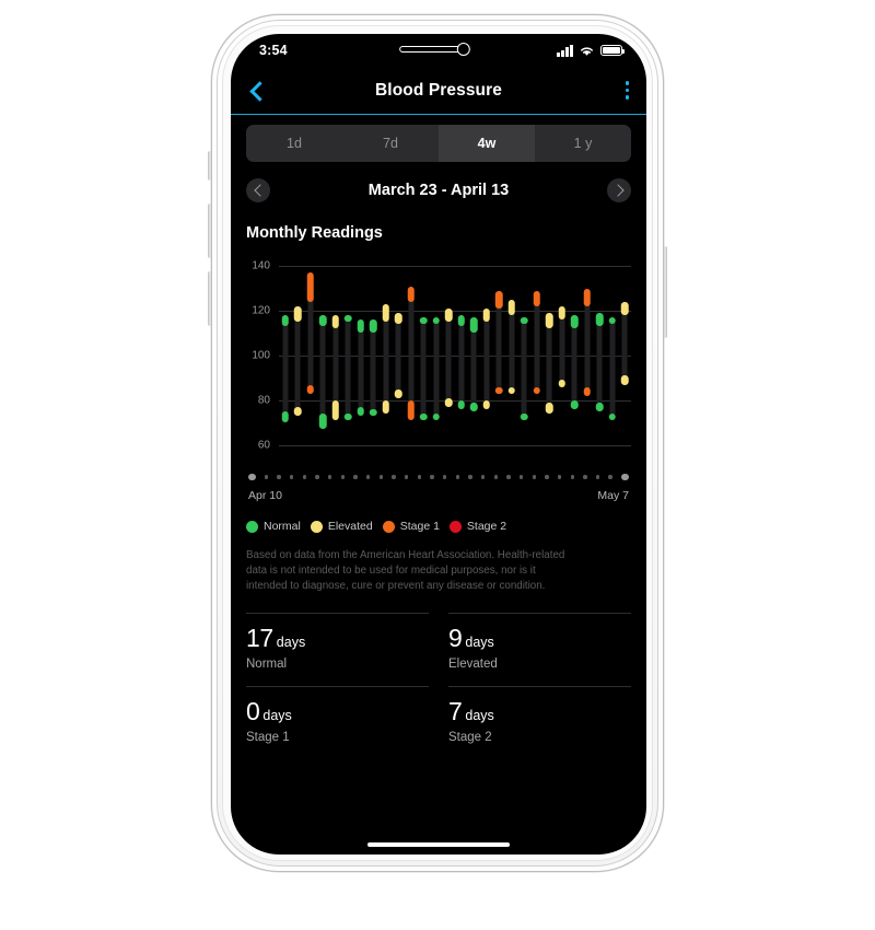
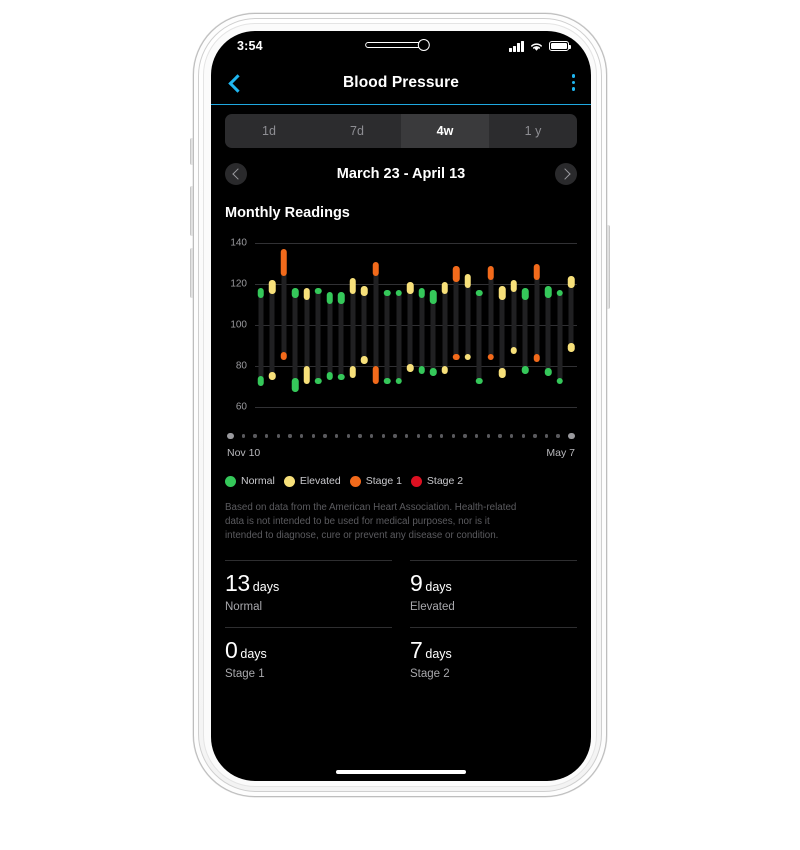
  3:54
  Blood Pressure
  1d
  7d
  4w
  1 y
  March 23 - April 13
  Monthly Readings
  140
  120
  100
  80
  60
- Apr 10
+ Nov 10
  May 7
  Normal
  Elevated
  Stage 1
  Stage 2
  Based on data from the American Heart Association. Health-related data is not intended to be used for medical purposes, nor is it intended to diagnose, cure or prevent any disease or condition.
- 17
+ 13
  days
  Normal
  9
  days
  Elevated
  0
  days
  Stage 1
  7
  days
  Stage 2
